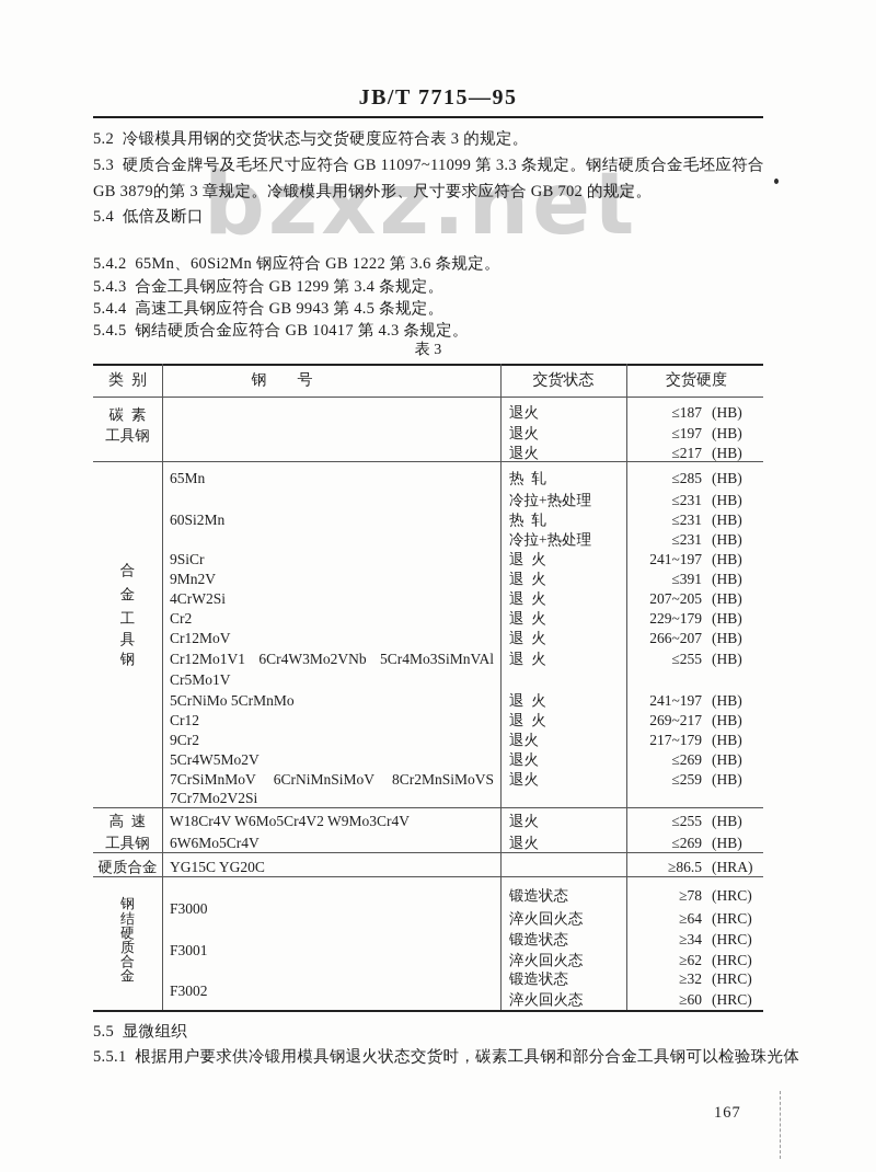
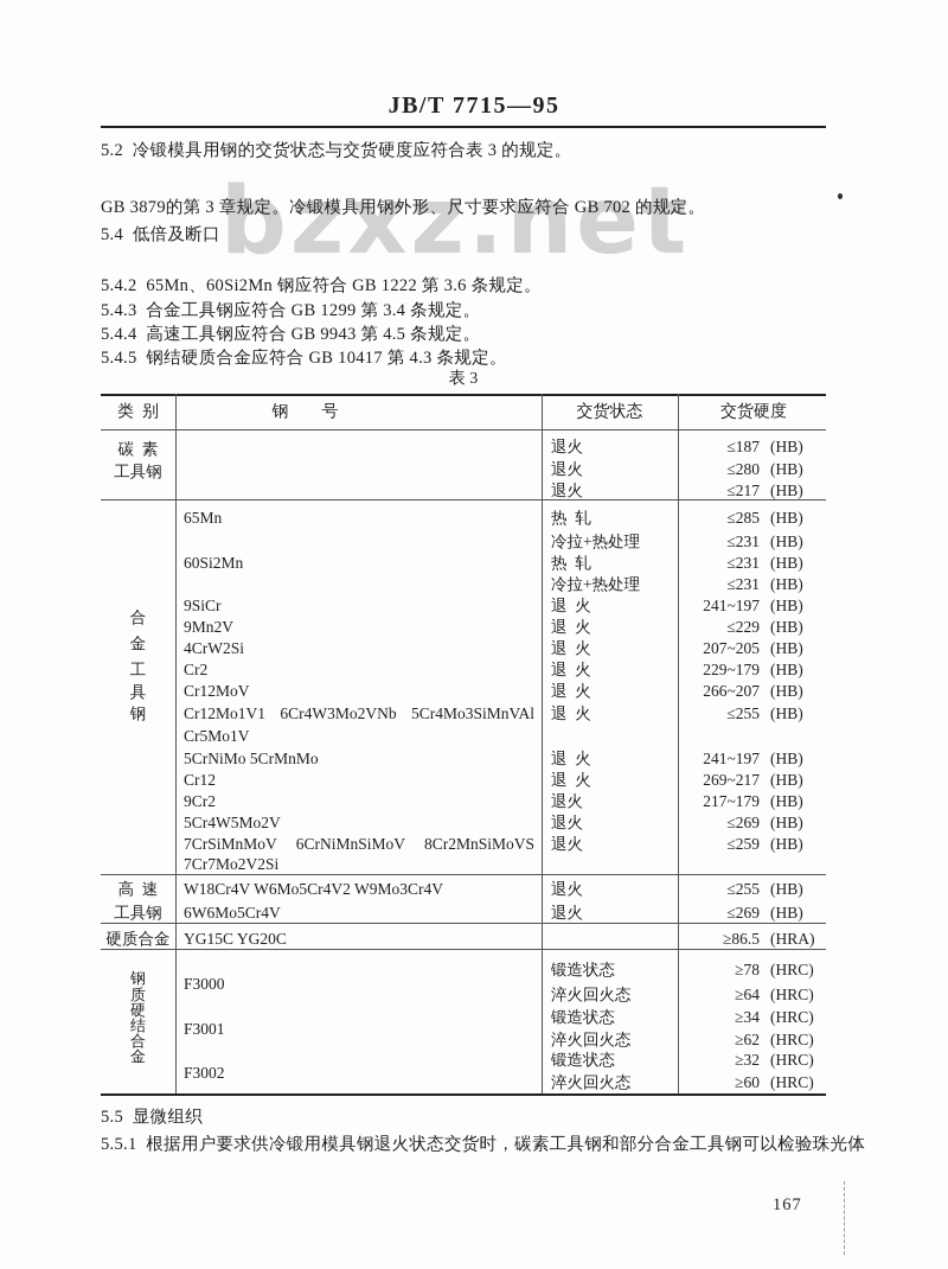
  bzxz.net
  JB/T 7715—95
  5.2 冷锻模具用钢的交货状态与交货硬度应符合表 3 的规定。
- 5.3 硬质合金牌号及毛坯尺寸应符合 GB 11097~11099 第 3.3 条规定。钢结硬质合金毛坯应符合
  GB 3879的第 3 章规定。冷锻模具用钢外形、尺寸要求应符合 GB 702 的规定。
  5.4 低倍及断口
  5.4.2 65Mn、60Si2Mn 钢应符合 GB 1222 第 3.6 条规定。
  5.4.3 合金工具钢应符合 GB 1299 第 3.4 条规定。
  5.4.4 高速工具钢应符合 GB 9943 第 4.5 条规定。
  5.4.5 钢结硬质合金应符合 GB 10417 第 4.3 条规定。
  表 3
  类 别
  钢 号
  交货状态
  交货硬度
  碳 素
  工具钢
  退火
  ≤187
  (HB)
  退火
- ≤197
+ ≤280
  (HB)
  退火
  ≤217
  (HB)
  合
  金
  工
  具
  钢
  65Mn
  热 轧
  ≤285
  (HB)
  冷拉+热处理
  ≤231
  (HB)
  60Si2Mn
  热 轧
  ≤231
  (HB)
  冷拉+热处理
  ≤231
  (HB)
  9SiCr
  退 火
  241~197
  (HB)
  9Mn2V
  退 火
- ≤391
+ ≤229
  (HB)
  4CrW2Si
  退 火
  207~205
  (HB)
  Cr2
  退 火
  229~179
  (HB)
  Cr12MoV
  退 火
  266~207
  (HB)
  Cr12Mo1V1
  6Cr4W3Mo2VNb
  5Cr4Mo3SiMnVAl
  退 火
  ≤255
  (HB)
  Cr5Mo1V
  5CrNiMo 5CrMnMo
  退 火
  241~197
  (HB)
  Cr12
  退 火
  269~217
  (HB)
  9Cr2
  退火
  217~179
  (HB)
  5Cr4W5Mo2V
  退火
  ≤269
  (HB)
  7CrSiMnMoV
  6CrNiMnSiMoV
  8Cr2MnSiMoVS
  退火
  ≤259
  (HB)
  7Cr7Mo2V2Si
  高 速
  工具钢
  W18Cr4V W6Mo5Cr4V2 W9Mo3Cr4V
  退火
  ≤255
  (HB)
  6W6Mo5Cr4V
  退火
  ≤269
  (HB)
  硬质合金
  YG15C YG20C
  ≥86.5
  (HRA)
  钢
- 结
+ 质
  硬
- 质
+ 结
  合
  金
  F3000
  F3001
  F3002
  锻造状态
  ≥78
  (HRC)
  淬火回火态
  ≥64
  (HRC)
  锻造状态
  ≥34
  (HRC)
  淬火回火态
  ≥62
  (HRC)
  锻造状态
  ≥32
  (HRC)
  淬火回火态
  ≥60
  (HRC)
  5.5 显微组织
  5.5.1 根据用户要求供冷锻用模具钢退火状态交货时，碳素工具钢和部分合金工具钢可以检验珠光体
  167
